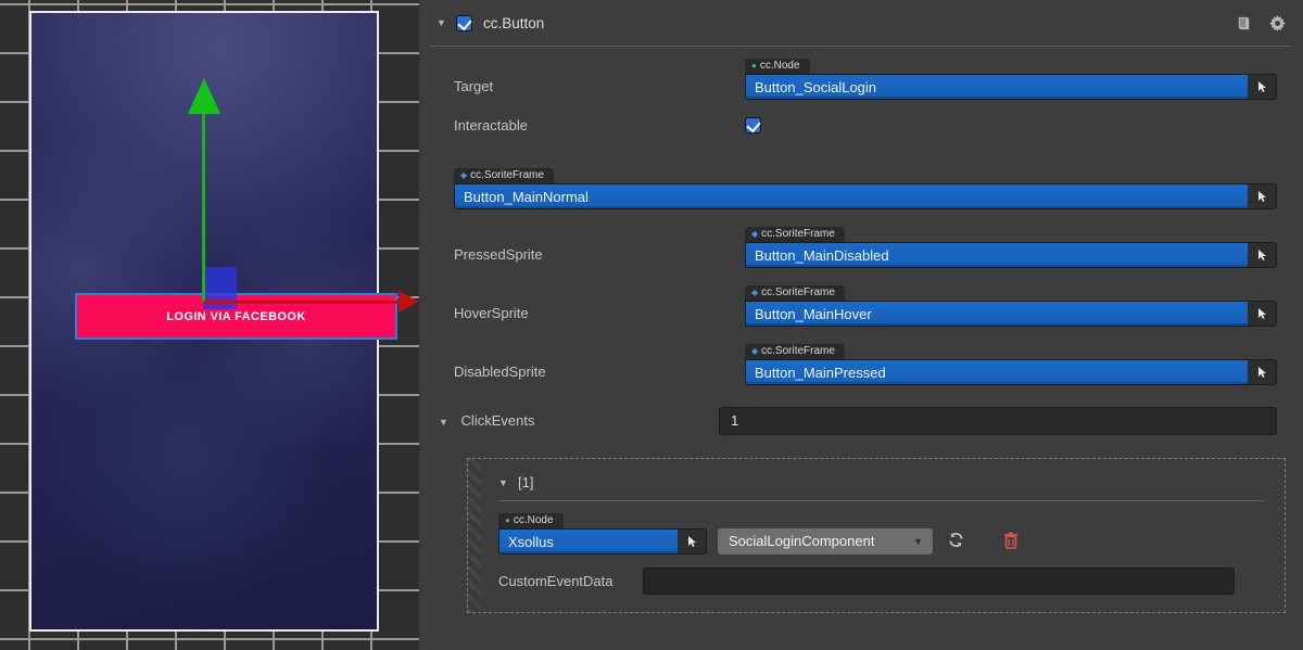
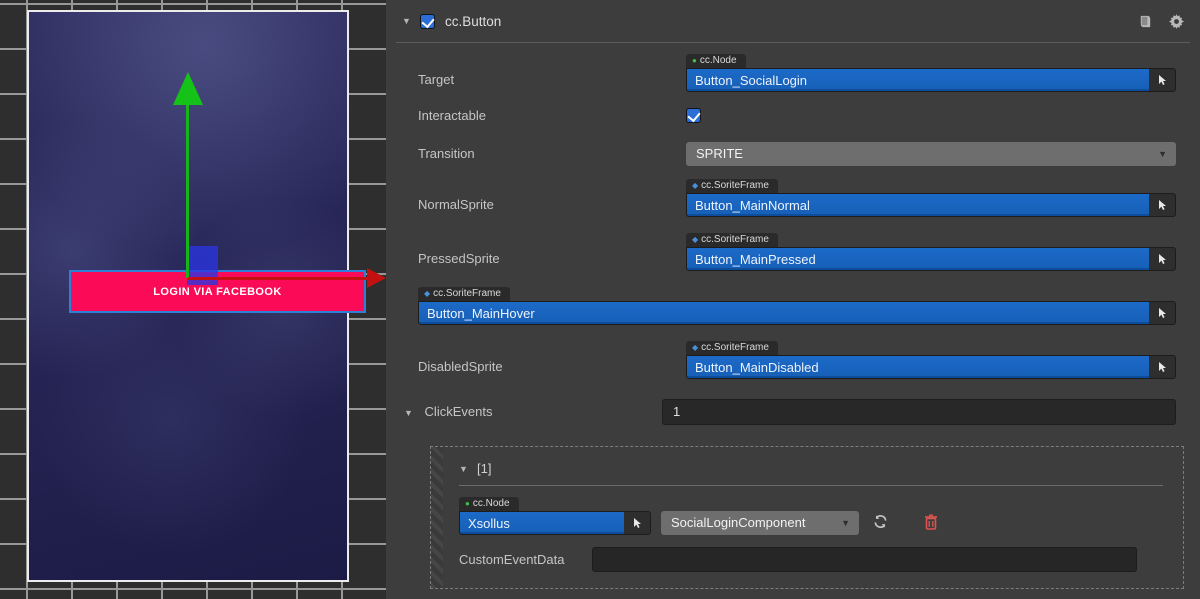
  LOGIN VIA FACEBOOK
  ▼
  cc.Button
  Target
  ● cc.Node
  Button_SocialLogin
  Interactable
+ Transition
+ SPRITE
+ NormalSprite
  ◆ cc.SoriteFrame
  Button_MainNormal
  PressedSprite
  ◆ cc.SoriteFrame
- Button_MainDisabled
+ Button_MainPressed
- HoverSprite
  ◆ cc.SoriteFrame
  Button_MainHover
  DisabledSprite
  ◆ cc.SoriteFrame
- Button_MainPressed
+ Button_MainDisabled
  ▼ ClickEvents
  1
  ▼
  [1]
  ● cc.Node
  Xsollus
  SocialLoginComponent
  CustomEventData
